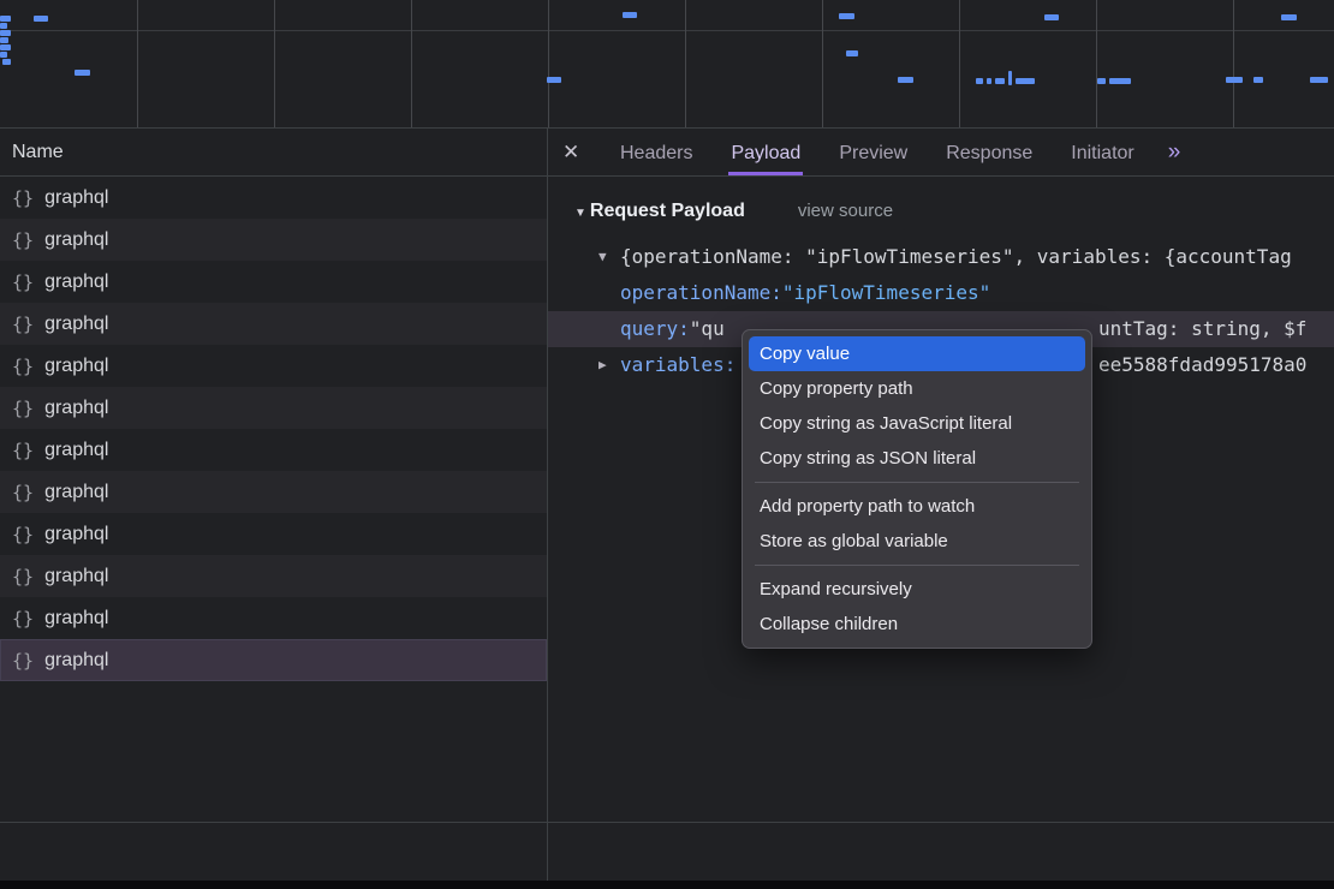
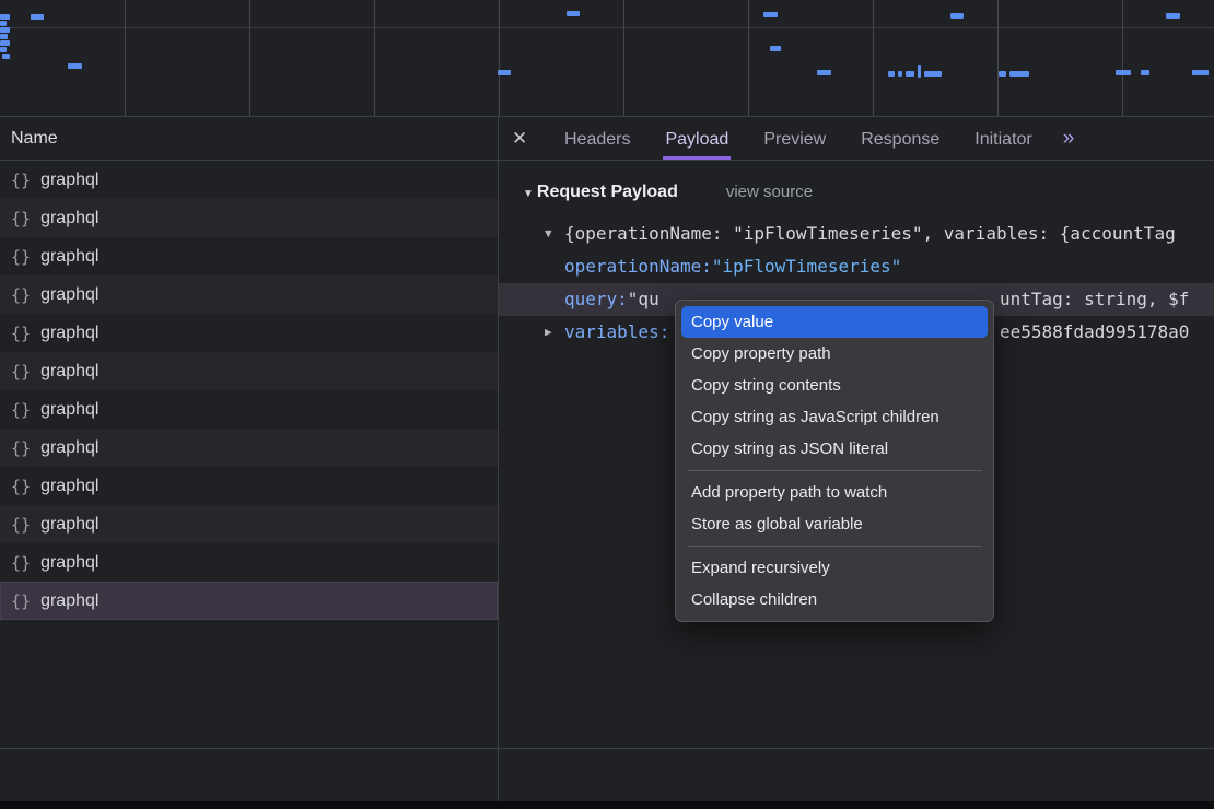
  Name
  {}
  graphql
  {}
  graphql
  {}
  graphql
  {}
  graphql
  {}
  graphql
  {}
  graphql
  {}
  graphql
  {}
  graphql
  {}
  graphql
  {}
  graphql
  {}
  graphql
  {}
  graphql
  ✕
  Headers
  Payload
  Preview
  Response
  Initiator
  »
  ▼
  Request Payload
  view source
  ▼
  {operationName: "ipFlowTimeseries", variables: {accountTag
  operationName:
  "ipFlowTimeseries"
  query:
  "qu
  untTag: string, $f
  ▶
  variables:
  ee5588fdad995178a0
  Copy value
  Copy property path
+ Copy string contents
- Copy string as JavaScript literal
+ Copy string as JavaScript children
  Copy string as JSON literal
  Add property path to watch
  Store as global variable
  Expand recursively
  Collapse children
